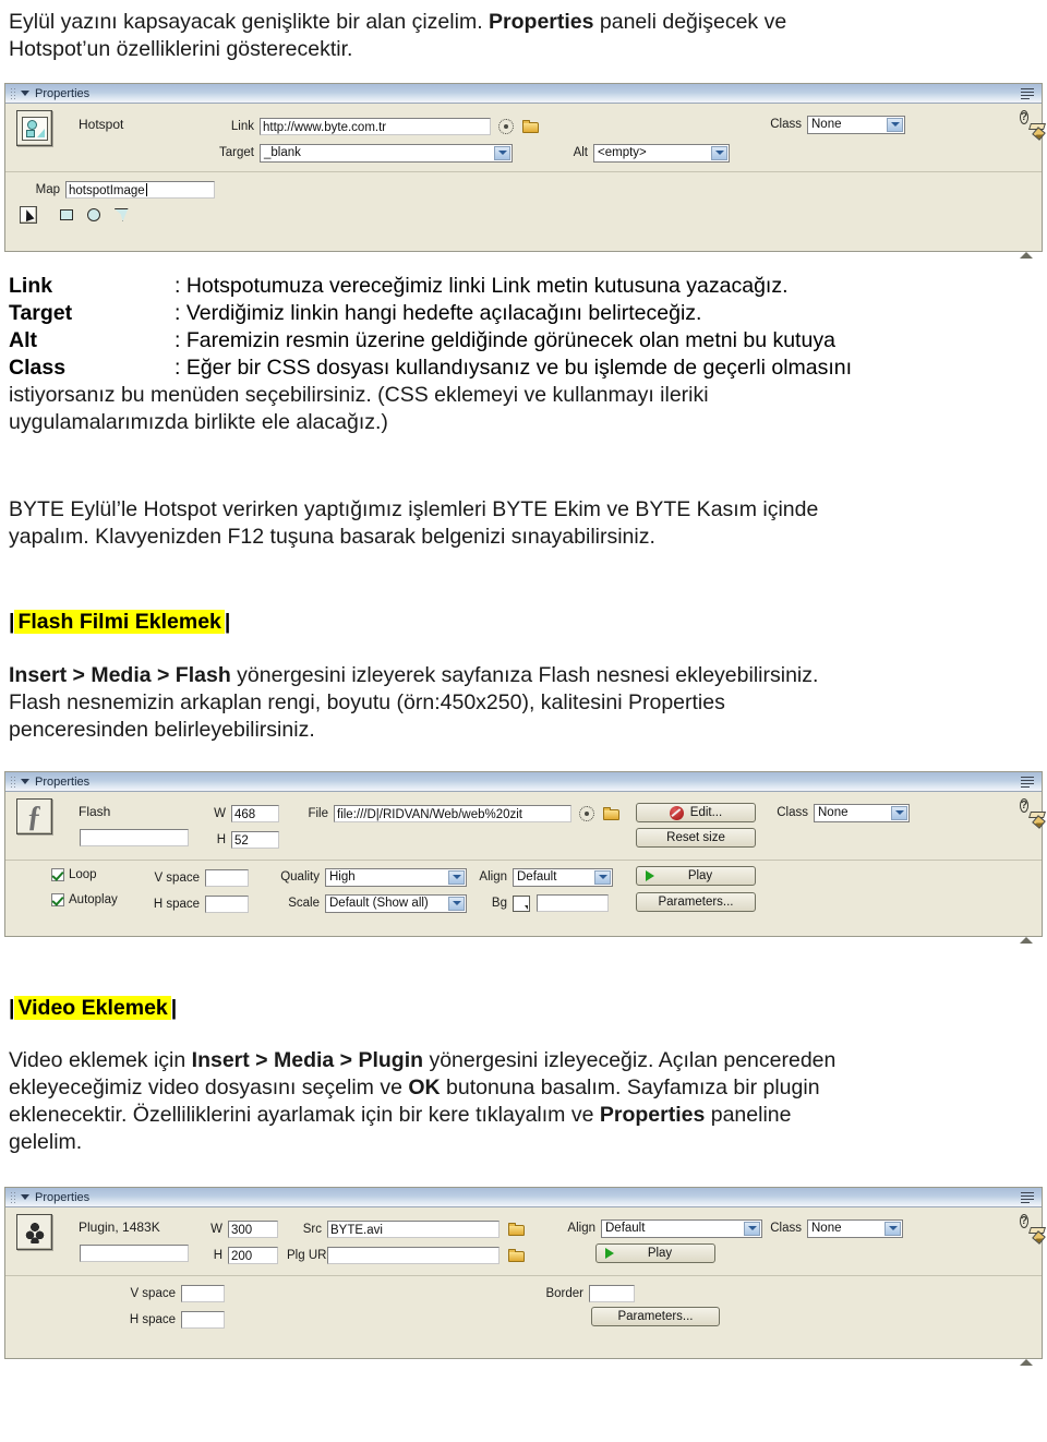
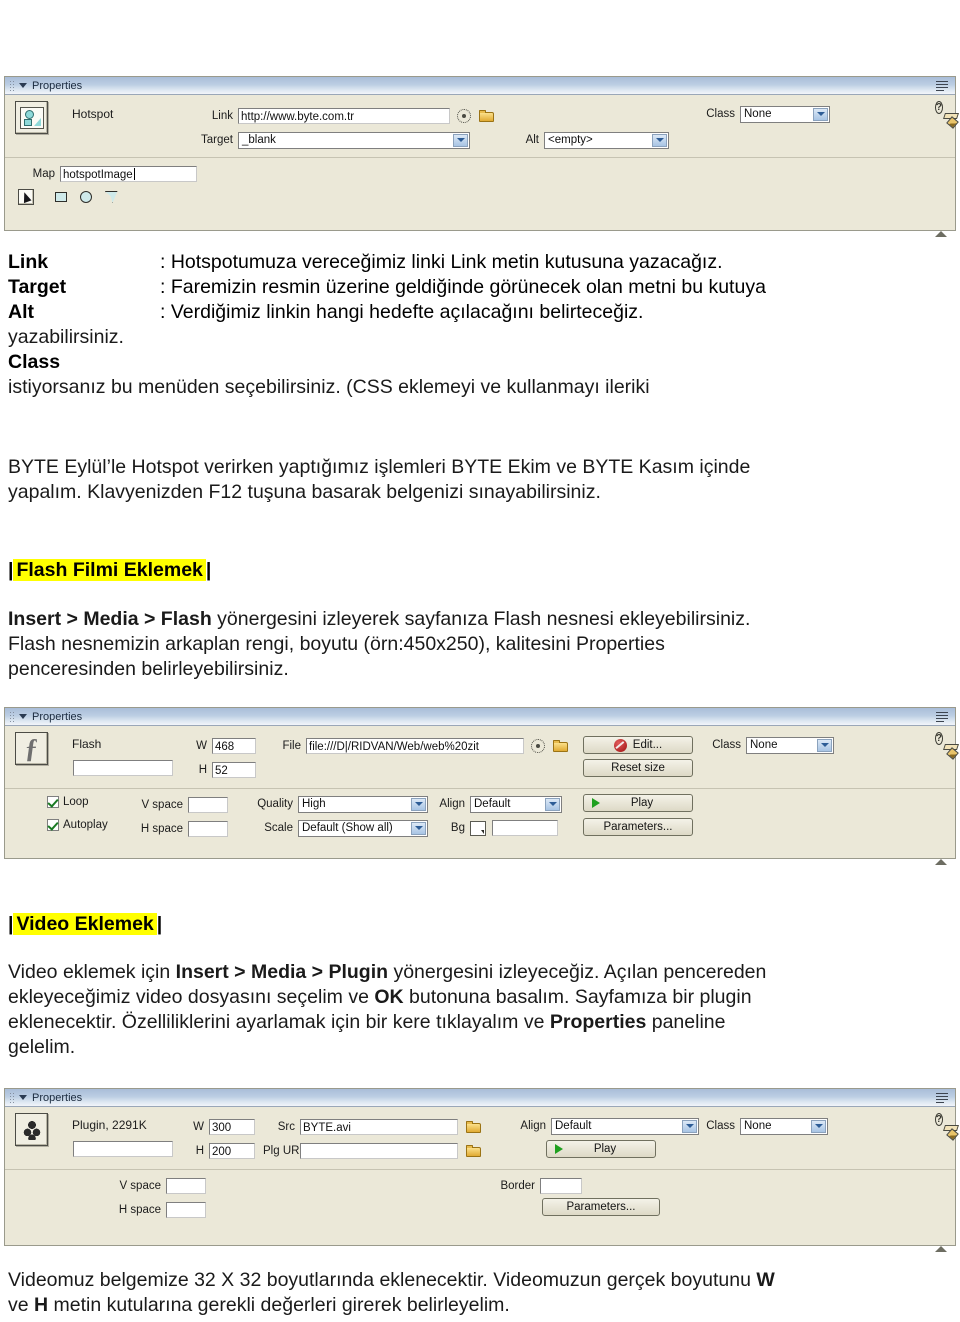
- Eylül yazını kapsayacak genişlikte bir alan çizelim. Properties paneli değişecek ve
- Hotspot’un özelliklerini gösterecektir.
  Properties
  Hotspot
  Link
  http://www.byte.com.tr
  Target
  _blank
  Alt
  <empty>
  Class
  None
  ?
  Map
  hotspotImage
  Link
  : Hotspotumuza vereceğimiz linki Link metin kutusuna yazacağız.
  Target
- : Verdiğimiz linkin hangi hedefte açılacağını belirteceğiz.
+ : Faremizin resmin üzerine geldiğinde görünecek olan metni bu kutuya
  Alt
- : Faremizin resmin üzerine geldiğinde görünecek olan metni bu kutuya
+ : Verdiğimiz linkin hangi hedefte açılacağını belirteceğiz.
+ yazabilirsiniz.
  Class
- : Eğer bir CSS dosyası kullandıysanız ve bu işlemde de geçerli olmasını
  istiyorsanız bu menüden seçebilirsiniz. (CSS eklemeyi ve kullanmayı ileriki
- uygulamalarımızda birlikte ele alacağız.)
  BYTE Eylül’le Hotspot verirken yaptığımız işlemleri BYTE Ekim ve BYTE Kasım içinde
  yapalım. Klavyenizden F12 tuşuna basarak belgenizi sınayabilirsiniz.
  | Flash Filmi Eklemek |
  Insert > Media > Flash yönergesini izleyerek sayfanıza Flash nesnesi ekleyebilirsiniz.
  Flash nesnemizin arkaplan rengi, boyutu (örn:450x250), kalitesini Properties
  penceresinden belirleyebilirsiniz.
  Properties
  ƒ
  Flash
  W
  468
  H
  52
  File
  file:///D|/RIDVAN/Web/web%20zit
  Edit...
  Reset size
  Class
  None
  ?
  Loop
  Autoplay
  V space
  H space
  Quality
  High
  Scale
  Default (Show all)
  Align
  Default
  Bg
  Play
  Parameters...
  | Video Eklemek |
  Video eklemek için Insert > Media > Plugin yönergesini izleyeceğiz. Açılan pencereden
  ekleyeceğimiz video dosyasını seçelim ve OK butonuna basalım. Sayfamıza bir plugin
  eklenecektir. Özelliliklerini ayarlamak için bir kere tıklayalım ve Properties paneline
  gelelim.
  Properties
- Plugin, 1483K
+ Plugin, 2291K
  W
  300
  H
  200
  Src
  BYTE.avi
  Plg UR
  Align
  Default
  Class
  None
  Play
  ?
  V space
  H space
  Border
  Parameters...
+ Videomuz belgemize 32 X 32 boyutlarında eklenecektir. Videomuzun gerçek boyutunu W
+ ve H metin kutularına gerekli değerleri girerek belirleyelim.
